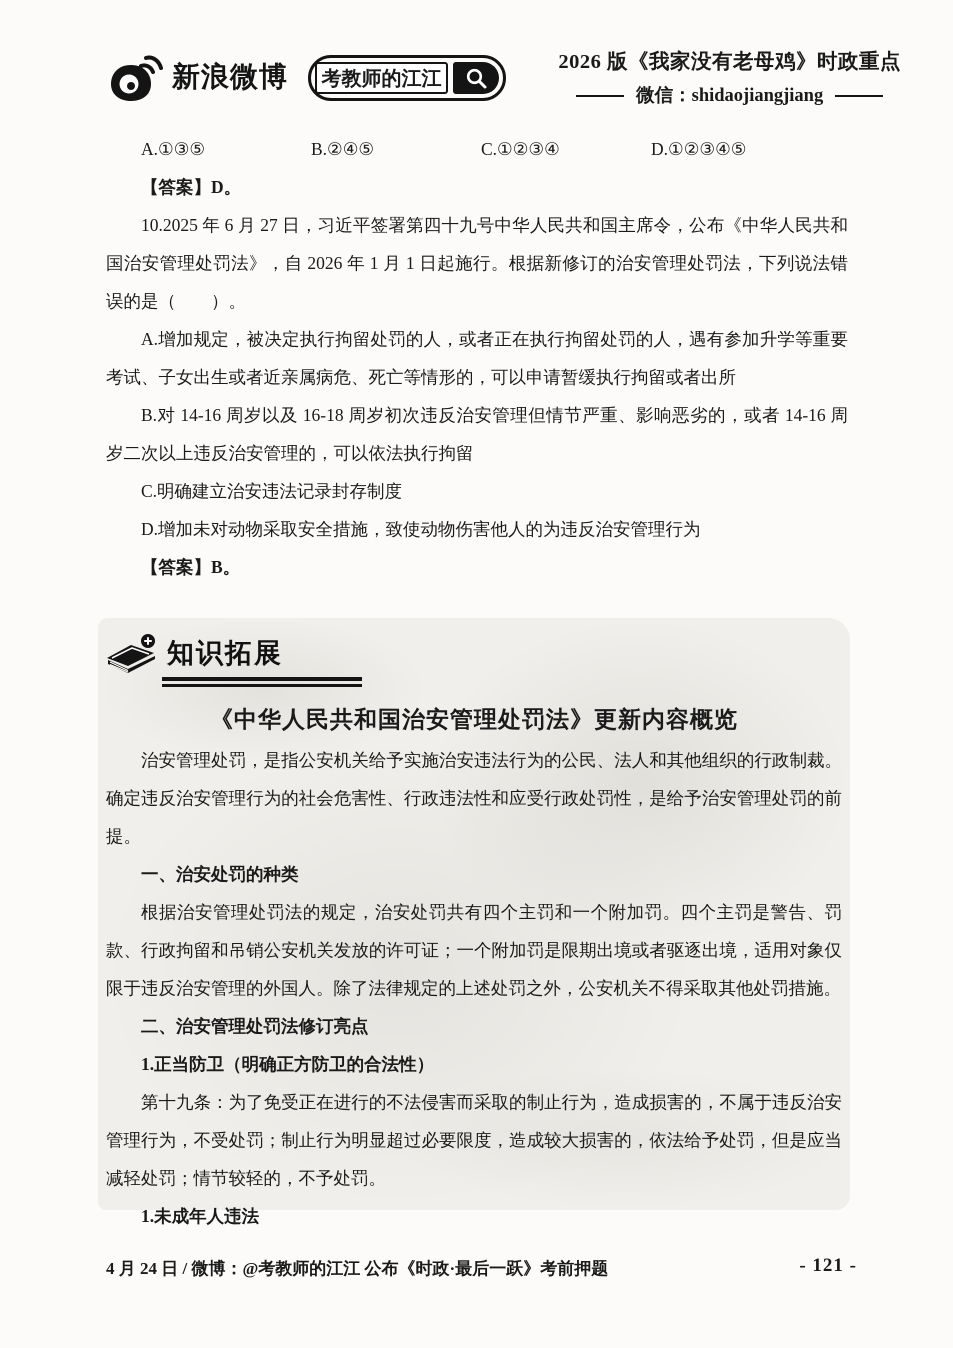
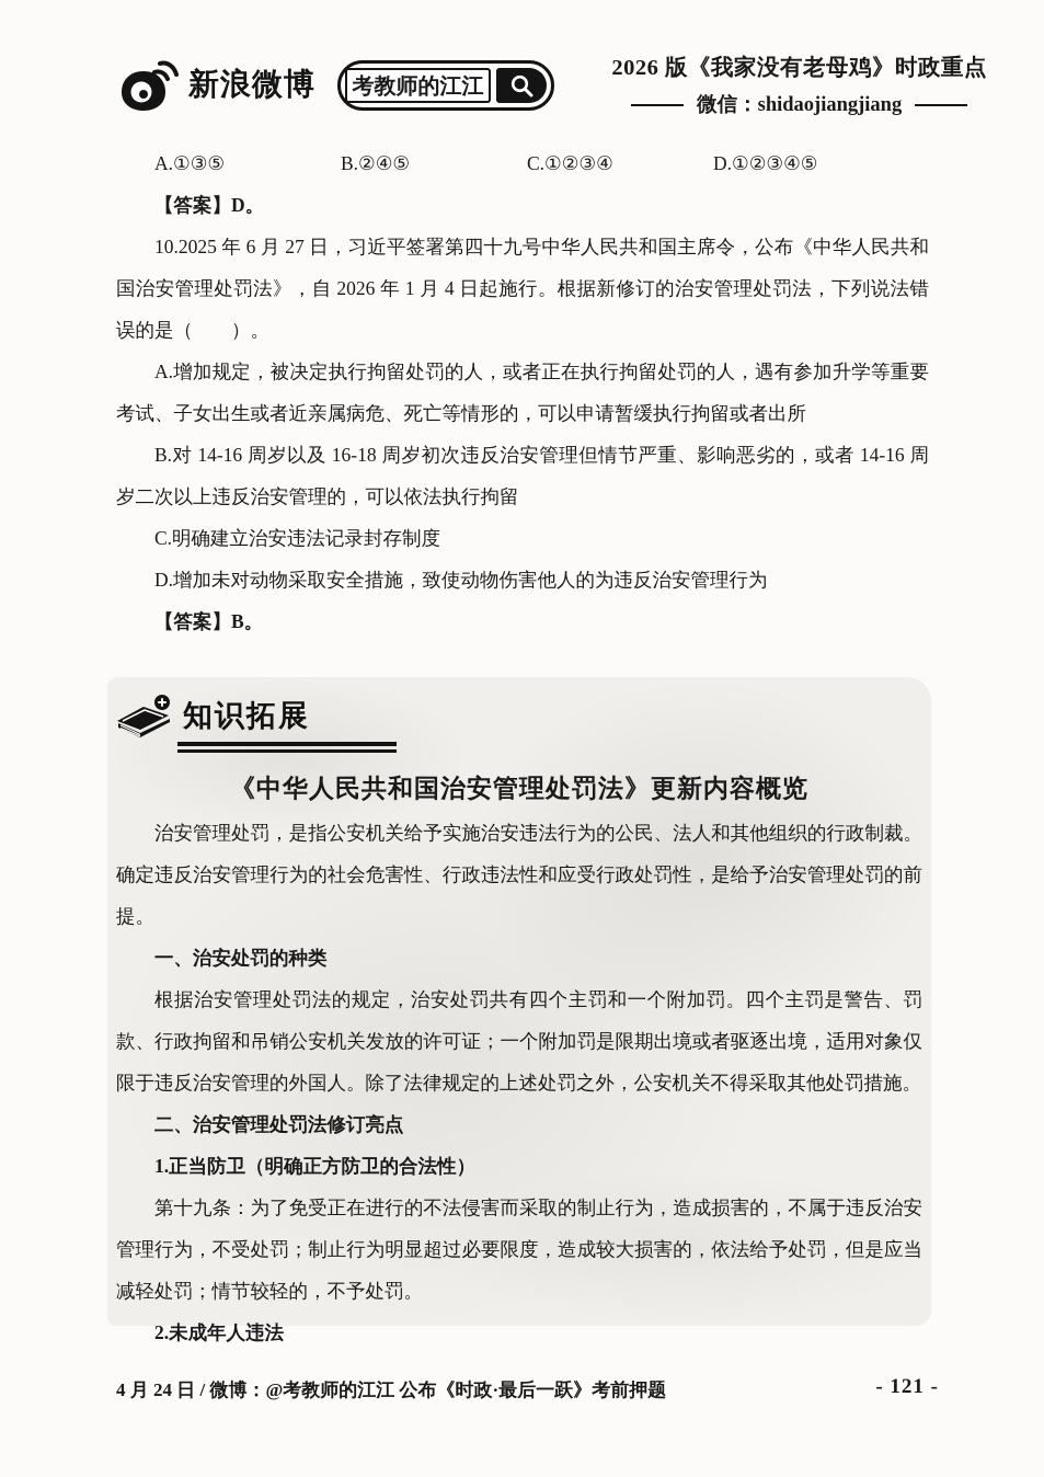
  新浪微博
  考教师的江江
  2026 版《我家没有老母鸡》时政重点
  微信：shidaojiangjiang
  A.①③⑤
  B.②④⑤
  C.①②③④
  D.①②③④⑤
  【答案】D。
- 10.2025 年 6 月 27 日，习近平签署第四十九号中华人民共和国主席令，公布《中华人民共和国治安管理处罚法》，自 2026 年 1 月 1 日起施行。根据新修订的治安管理处罚法，下列说法错误的是（ ）。
+ 10.2025 年 6 月 27 日，习近平签署第四十九号中华人民共和国主席令，公布《中华人民共和国治安管理处罚法》，自 2026 年 1 月 4 日起施行。根据新修订的治安管理处罚法，下列说法错误的是（ ）。
  A.增加规定，被决定执行拘留处罚的人，或者正在执行拘留处罚的人，遇有参加升学等重要考试、子女出生或者近亲属病危、死亡等情形的，可以申请暂缓执行拘留或者出所
  B.对 14-16 周岁以及 16-18 周岁初次违反治安管理但情节严重、影响恶劣的，或者 14-16 周岁二次以上违反治安管理的，可以依法执行拘留
  C.明确建立治安违法记录封存制度
  D.增加未对动物采取安全措施，致使动物伤害他人的为违反治安管理行为
  【答案】B。
  知识拓展
  《中华人民共和国治安管理处罚法》更新内容概览
  治安管理处罚，是指公安机关给予实施治安违法行为的公民、法人和其他组织的行政制裁。确定违反治安管理行为的社会危害性、行政违法性和应受行政处罚性，是给予治安管理处罚的前提。
  一、治安处罚的种类
  根据治安管理处罚法的规定，治安处罚共有四个主罚和一个附加罚。四个主罚是警告、罚款、行政拘留和吊销公安机关发放的许可证；一个附加罚是限期出境或者驱逐出境，适用对象仅限于违反治安管理的外国人。除了法律规定的上述处罚之外，公安机关不得采取其他处罚措施。
  二、治安管理处罚法修订亮点
  1.正当防卫（明确正方防卫的合法性）
  第十九条：为了免受正在进行的不法侵害而采取的制止行为，造成损害的，不属于违反治安管理行为，不受处罚；制止行为明显超过必要限度，造成较大损害的，依法给予处罚，但是应当减轻处罚；情节较轻的，不予处罚。
- 1.未成年人违法
+ 2.未成年人违法
  4 月 24 日 / 微博：@考教师的江江 公布《时政·最后一跃》考前押题
  - 121 -
